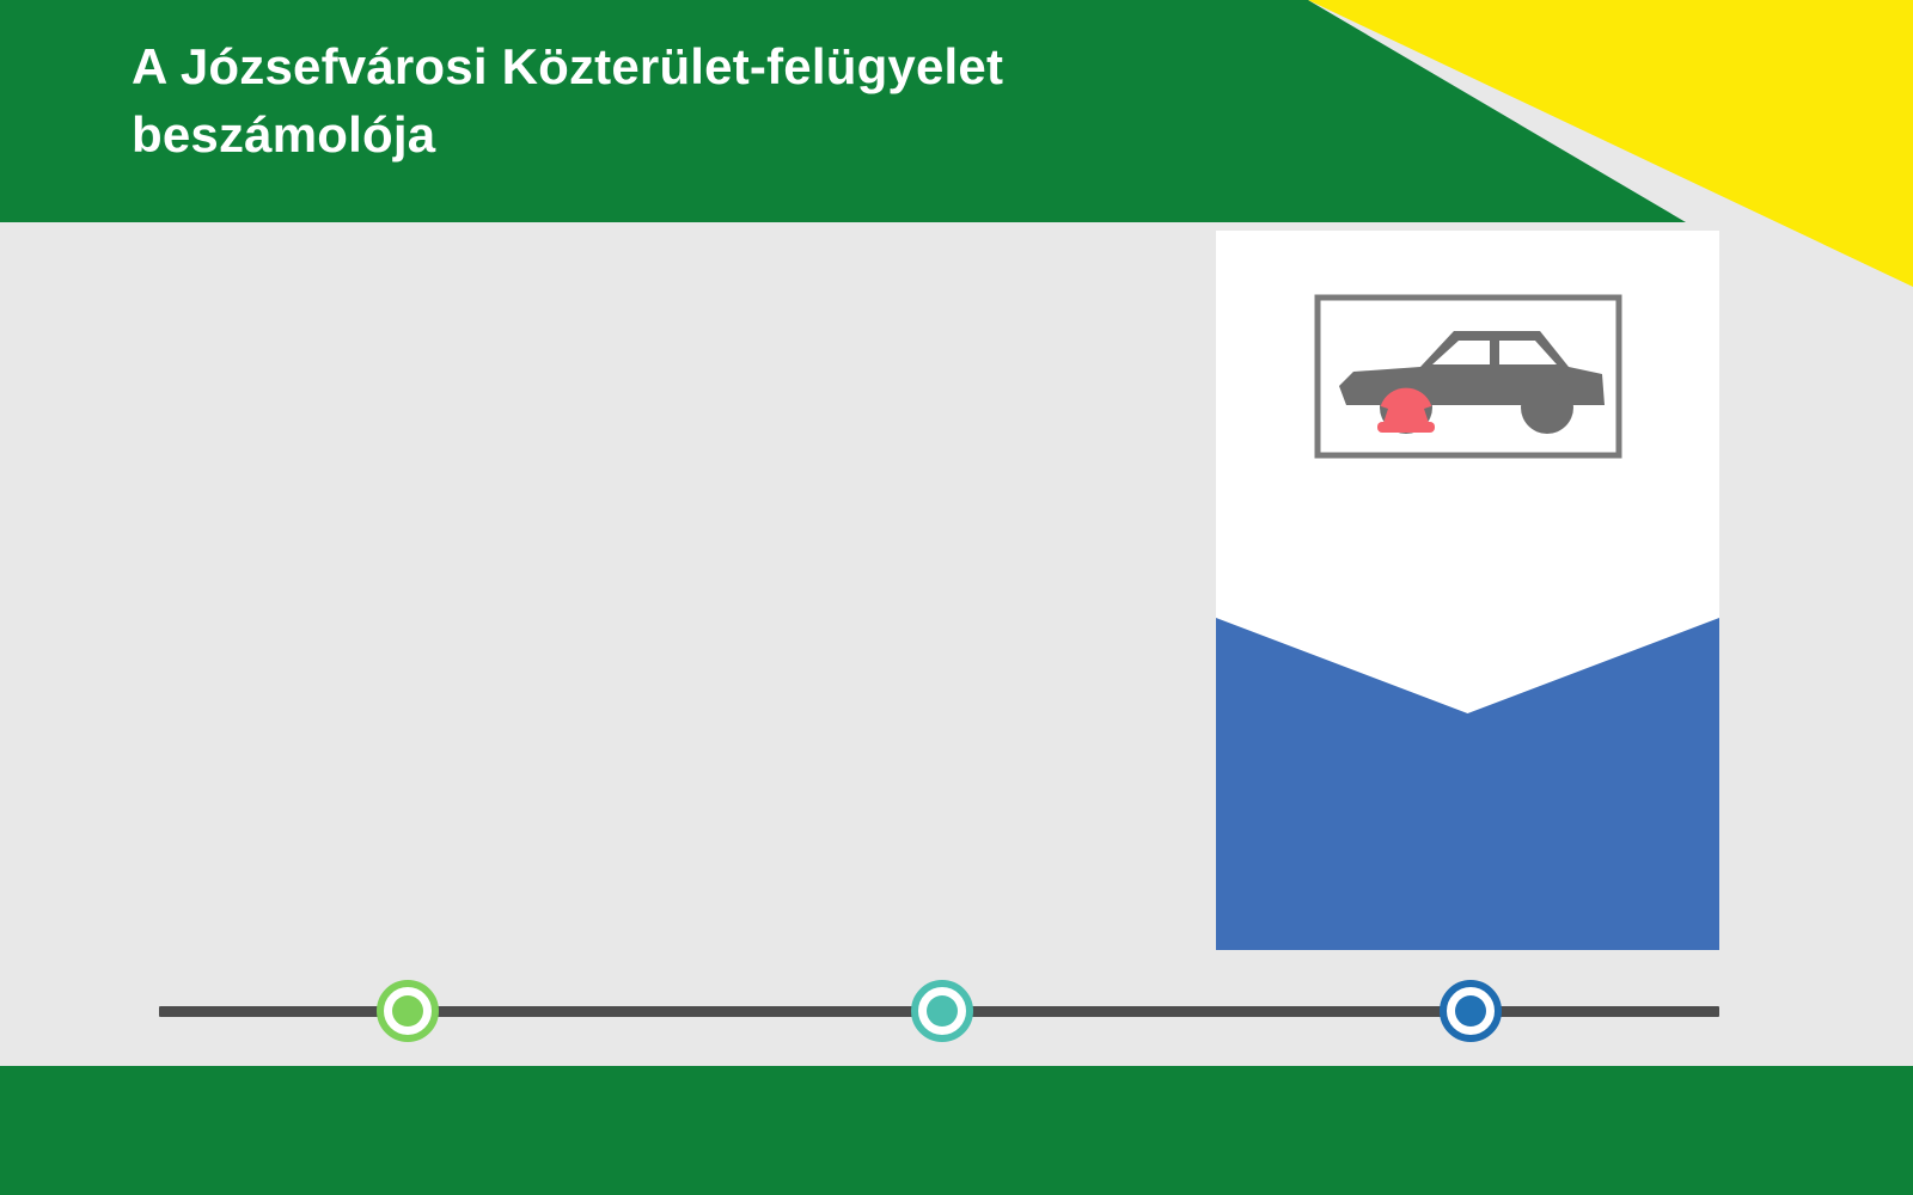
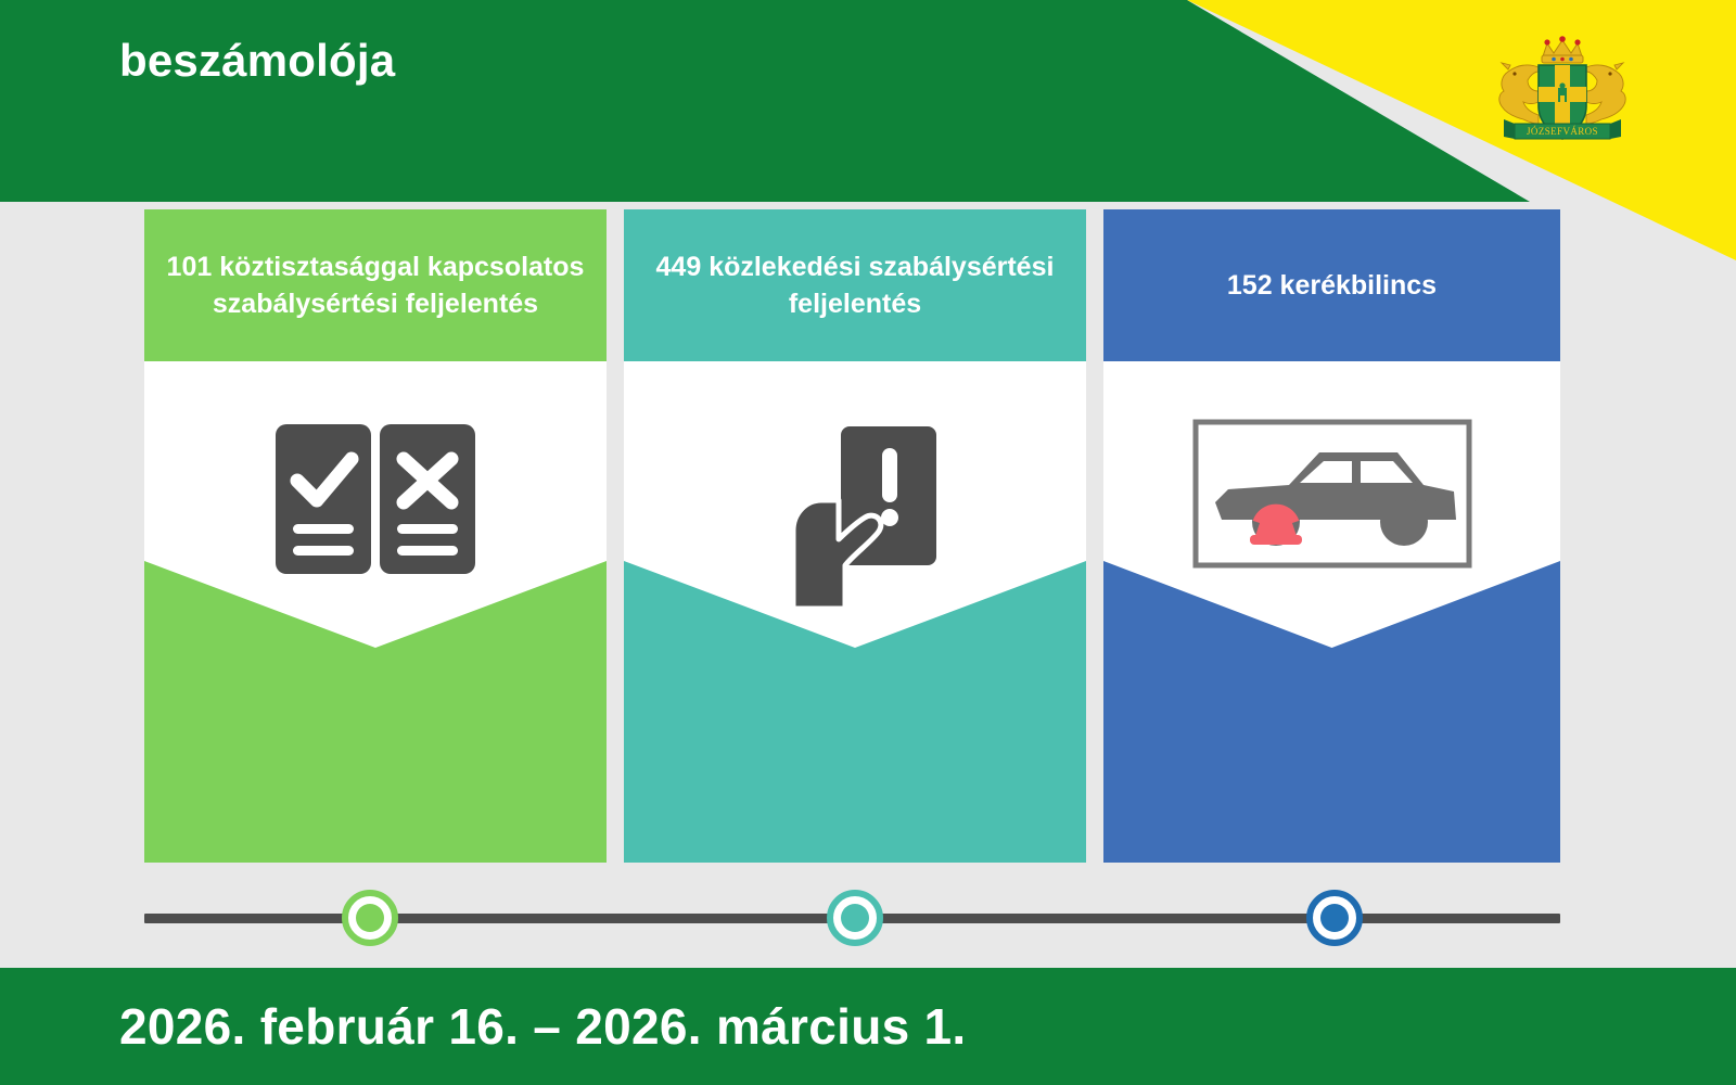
- A Józsefvárosi Közterület-felügyelet
  beszámolója
+ JÓZSEFVÁROS
+ 101 köztisztasággal kapcsolatos szabálysértési feljelentés
+ 449 közlekedési szabálysértési feljelentés
+ 152 kerékbilincs
+ 2026. február 16. – 2026. március 1.
